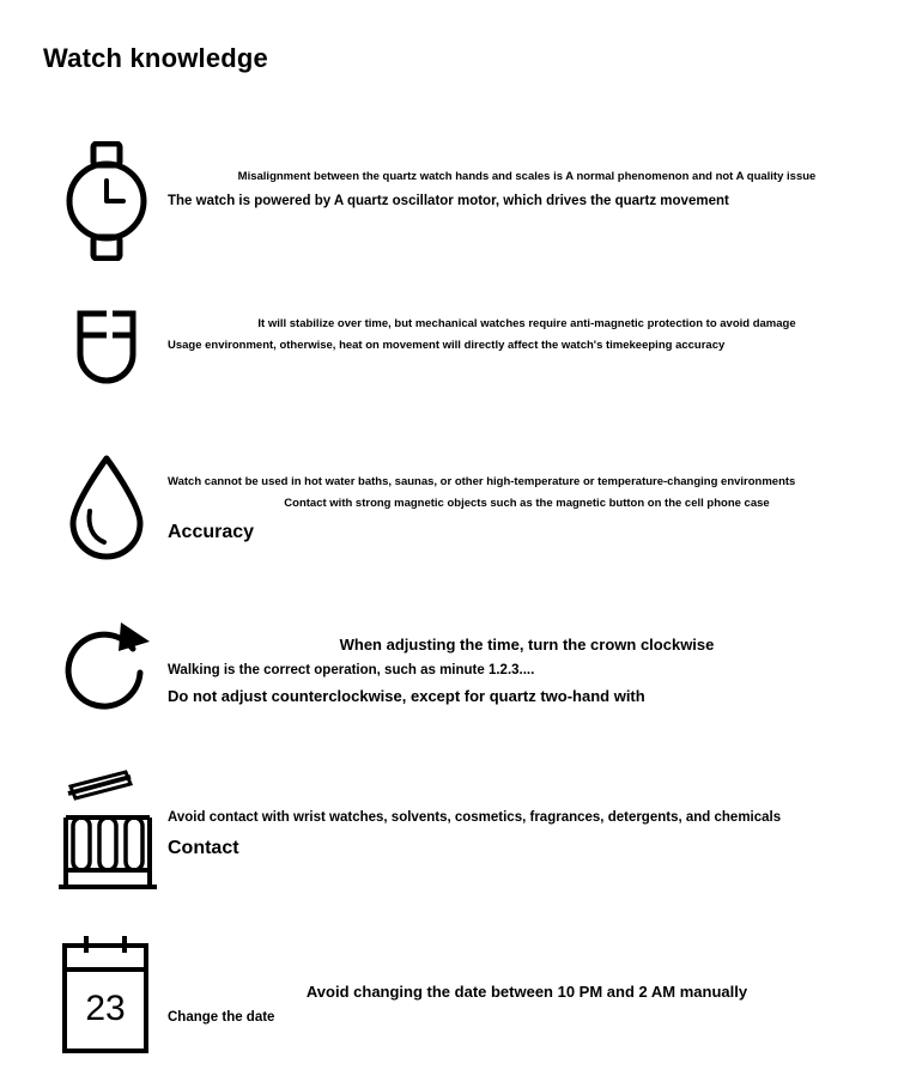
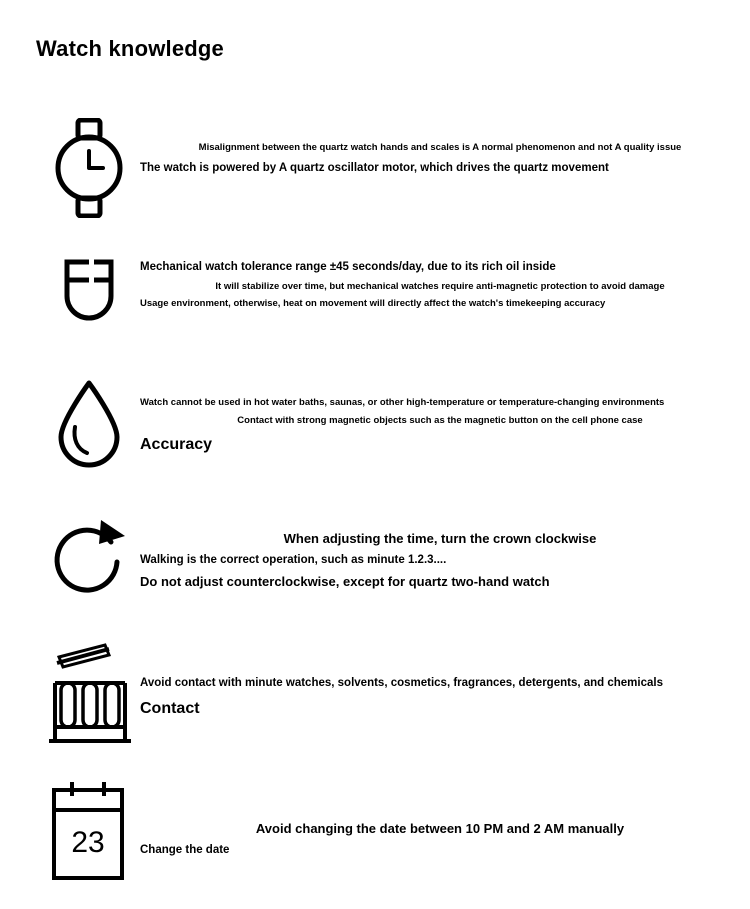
  Watch knowledge
  Misalignment between the quartz watch hands and scales is A normal phenomenon and not A quality issue
  The watch is powered by A quartz oscillator motor, which drives the quartz movement
+ Mechanical watch tolerance range ±45 seconds/day, due to its rich oil inside
  It will stabilize over time, but mechanical watches require anti-magnetic protection to avoid damage
  Usage environment, otherwise, heat on movement will directly affect the watch's timekeeping accuracy
  Watch cannot be used in hot water baths, saunas, or other high-temperature or temperature-changing environments
  Contact with strong magnetic objects such as the magnetic button on the cell phone case
  Accuracy
  When adjusting the time, turn the crown clockwise
  Walking is the correct operation, such as minute 1.2.3....
- Do not adjust counterclockwise, except for quartz two-hand with
+ Do not adjust counterclockwise, except for quartz two-hand watch
- Avoid contact with wrist watches, solvents, cosmetics, fragrances, detergents, and chemicals
+ Avoid contact with minute watches, solvents, cosmetics, fragrances, detergents, and chemicals
  Contact
  23
  Avoid changing the date between 10 PM and 2 AM manually
  Change the date
